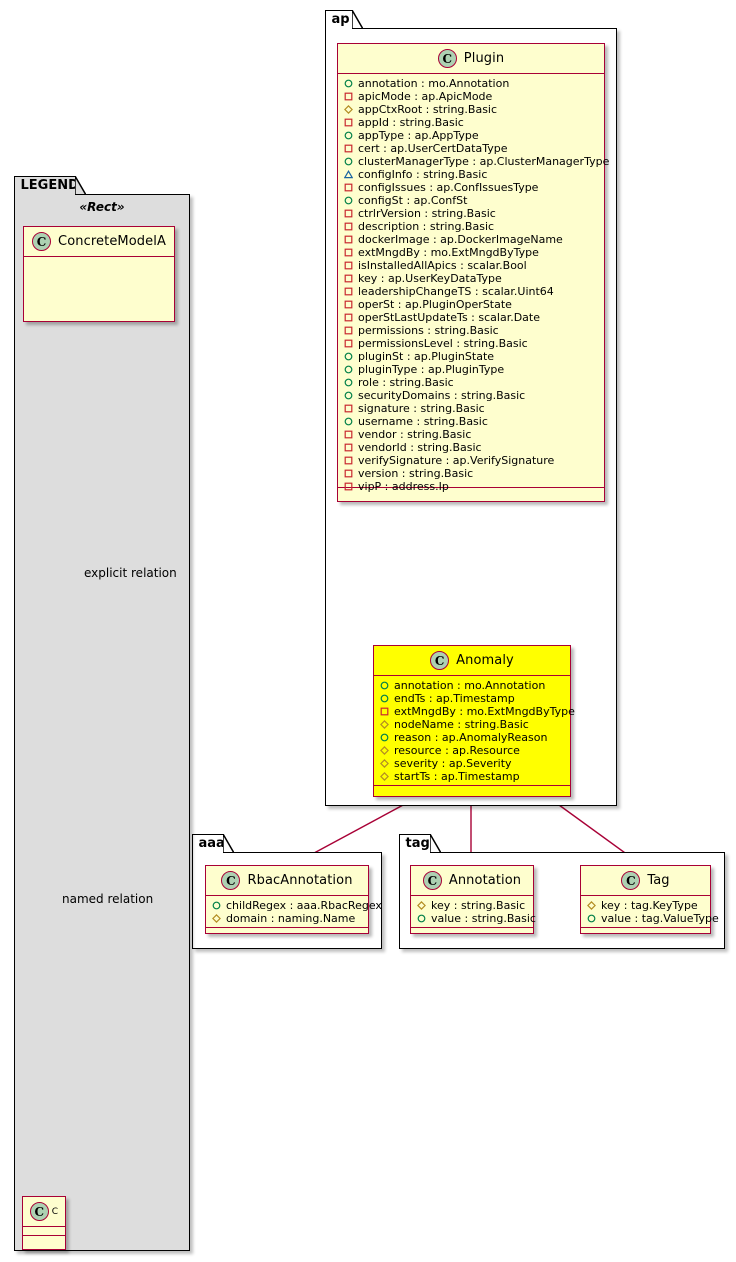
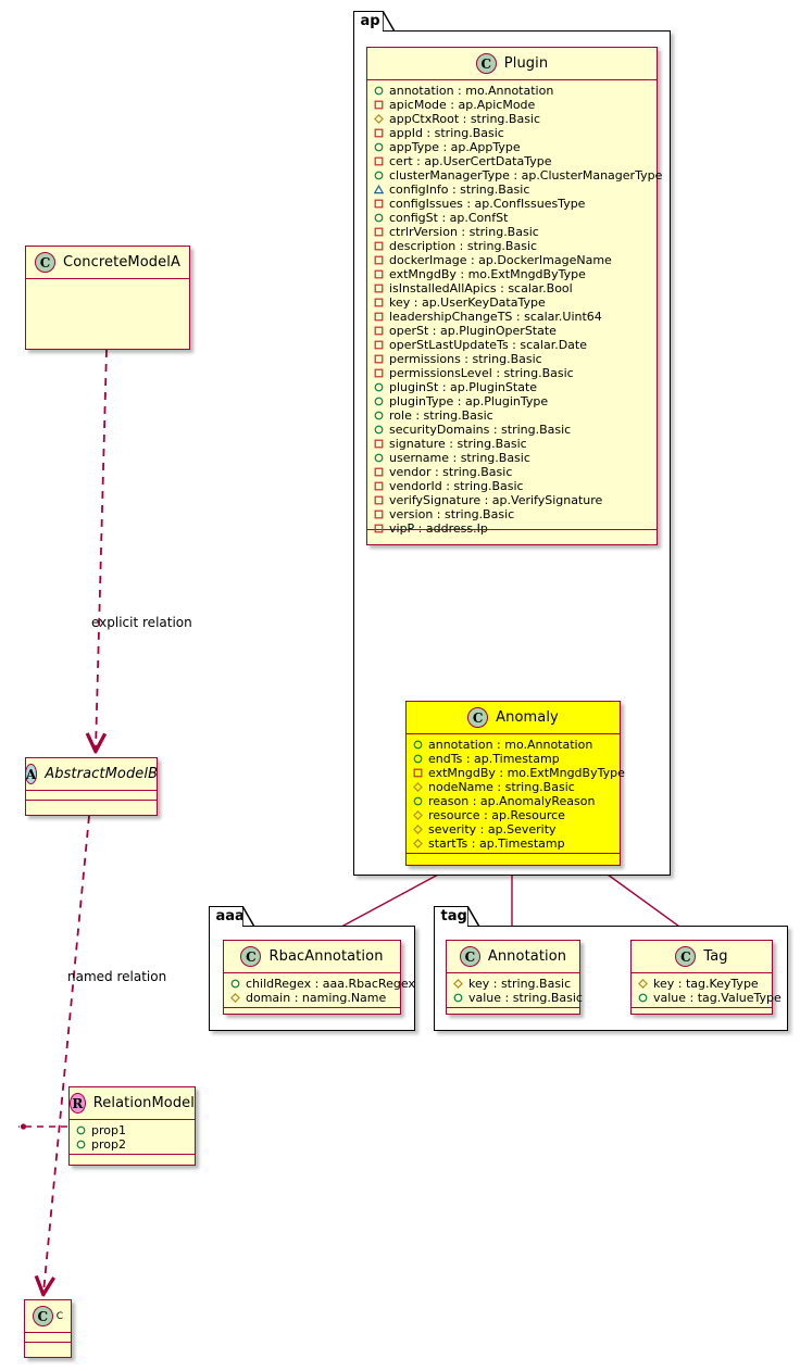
  ap
  aaa
  tag
- LEGEND
- «Rect»
  C
  Plugin
  annotation : mo.Annotation
  apicMode : ap.ApicMode
  appCtxRoot : string.Basic
  appId : string.Basic
  appType : ap.AppType
  cert : ap.UserCertDataType
  clusterManagerType : ap.ClusterManagerType
  configInfo : string.Basic
  configIssues : ap.ConfIssuesType
  configSt : ap.ConfSt
  ctrlrVersion : string.Basic
  description : string.Basic
  dockerImage : ap.DockerImageName
  extMngdBy : mo.ExtMngdByType
  isInstalledAllApics : scalar.Bool
  key : ap.UserKeyDataType
  leadershipChangeTS : scalar.Uint64
  operSt : ap.PluginOperState
  operStLastUpdateTs : scalar.Date
  permissions : string.Basic
  permissionsLevel : string.Basic
  pluginSt : ap.PluginState
  pluginType : ap.PluginType
  role : string.Basic
  securityDomains : string.Basic
  signature : string.Basic
  username : string.Basic
  vendor : string.Basic
  vendorId : string.Basic
  verifySignature : ap.VerifySignature
  version : string.Basic
  vipP : address.Ip
  C
  Anomaly
  annotation : mo.Annotation
  endTs : ap.Timestamp
  extMngdBy : mo.ExtMngdByType
  nodeName : string.Basic
  reason : ap.AnomalyReason
  resource : ap.Resource
  severity : ap.Severity
  startTs : ap.Timestamp
  C
  RbacAnnotation
  childRegex : aaa.RbacRegex
  domain : naming.Name
  C
  Annotation
  key : string.Basic
  value : string.Basic
  C
  Tag
  key : tag.KeyType
  value : tag.ValueType
  C
  ConcreteModelA
+ A
+ AbstractModelB
+ R
+ RelationModel
+ prop1
+ prop2
  C
  C
  explicit relation
  named relation
